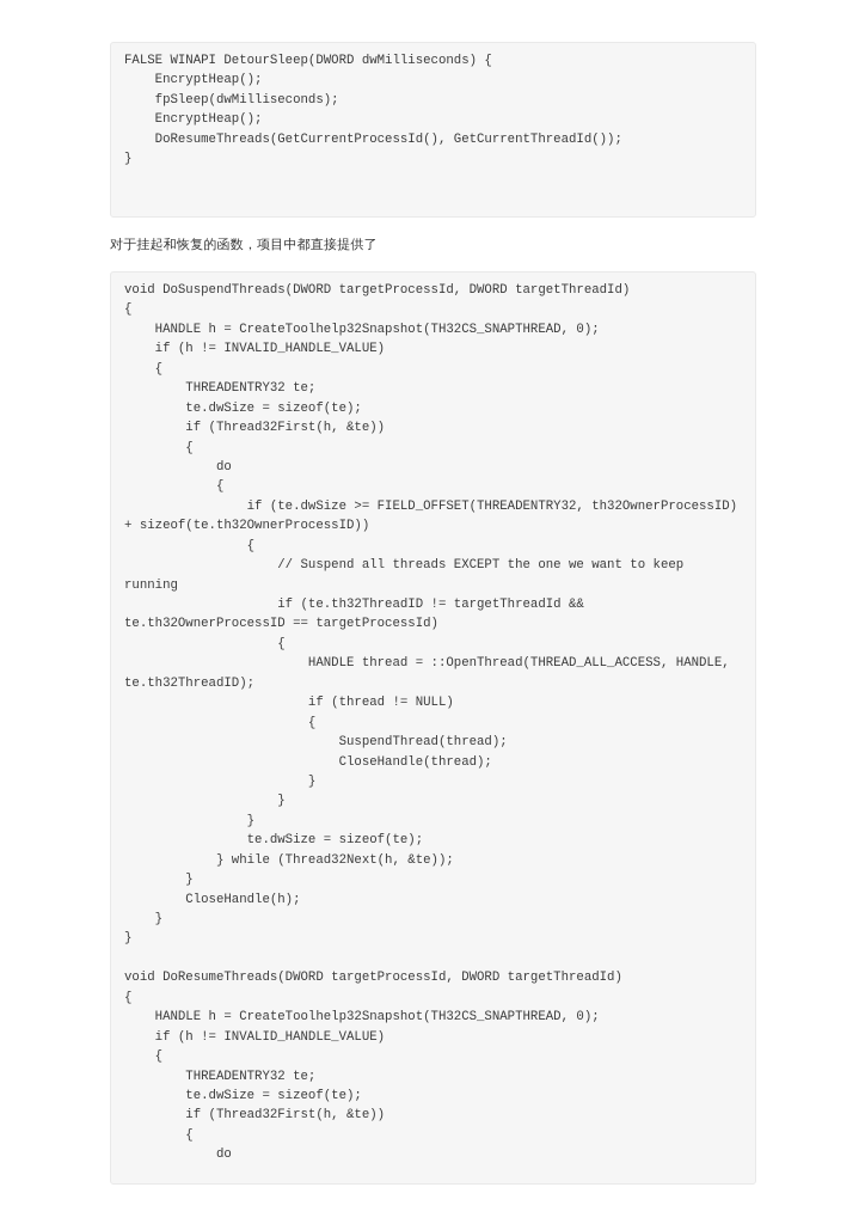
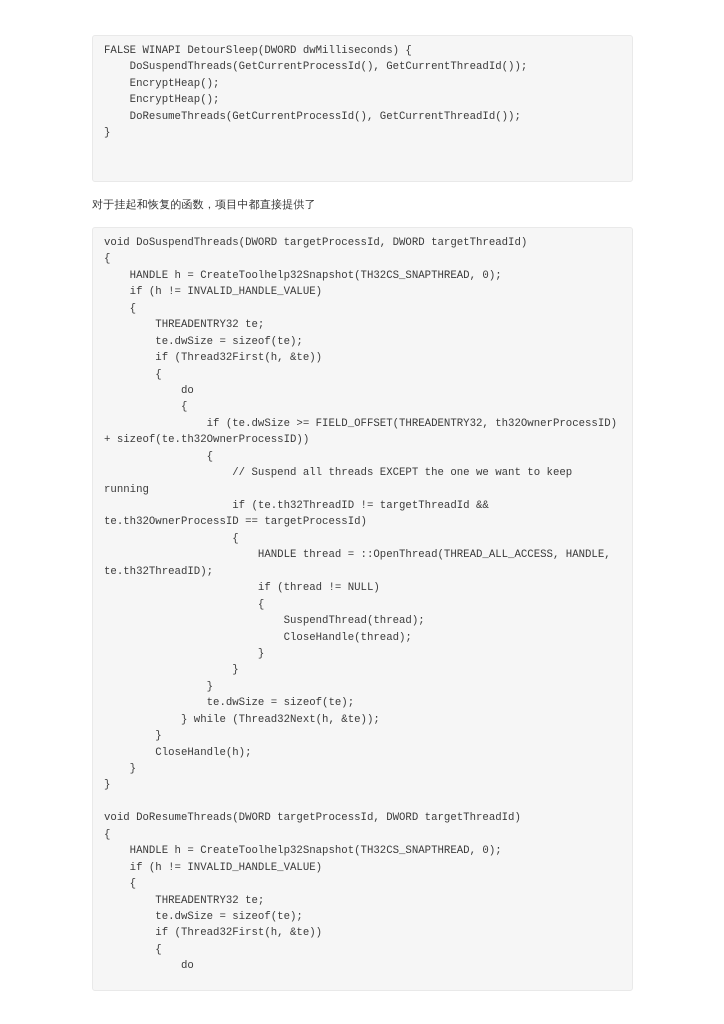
  FALSE WINAPI DetourSleep(DWORD dwMilliseconds) {
+ DoSuspendThreads(GetCurrentProcessId(), GetCurrentThreadId());
  EncryptHeap();
- fpSleep(dwMilliseconds);
  EncryptHeap();
  DoResumeThreads(GetCurrentProcessId(), GetCurrentThreadId());
  }
  对于挂起和恢复的函数，项目中都直接提供了
  void DoSuspendThreads(DWORD targetProcessId, DWORD targetThreadId)
  {
  HANDLE h = CreateToolhelp32Snapshot(TH32CS_SNAPTHREAD, 0);
  if (h != INVALID_HANDLE_VALUE)
  {
  THREADENTRY32 te;
  te.dwSize = sizeof(te);
  if (Thread32First(h, &te))
  {
  do
  {
  if (te.dwSize >= FIELD_OFFSET(THREADENTRY32, th32OwnerProcessID)
  + sizeof(te.th32OwnerProcessID))
  {
  // Suspend all threads EXCEPT the one we want to keep
  running
  if (te.th32ThreadID != targetThreadId &&
  te.th32OwnerProcessID == targetProcessId)
  {
  HANDLE thread = ::OpenThread(THREAD_ALL_ACCESS, HANDLE,
  te.th32ThreadID);
  if (thread != NULL)
  {
  SuspendThread(thread);
  CloseHandle(thread);
  }
  }
  }
  te.dwSize = sizeof(te);
  } while (Thread32Next(h, &te));
  }
  CloseHandle(h);
  }
  }
  void DoResumeThreads(DWORD targetProcessId, DWORD targetThreadId)
  {
  HANDLE h = CreateToolhelp32Snapshot(TH32CS_SNAPTHREAD, 0);
  if (h != INVALID_HANDLE_VALUE)
  {
  THREADENTRY32 te;
  te.dwSize = sizeof(te);
  if (Thread32First(h, &te))
  {
  do
